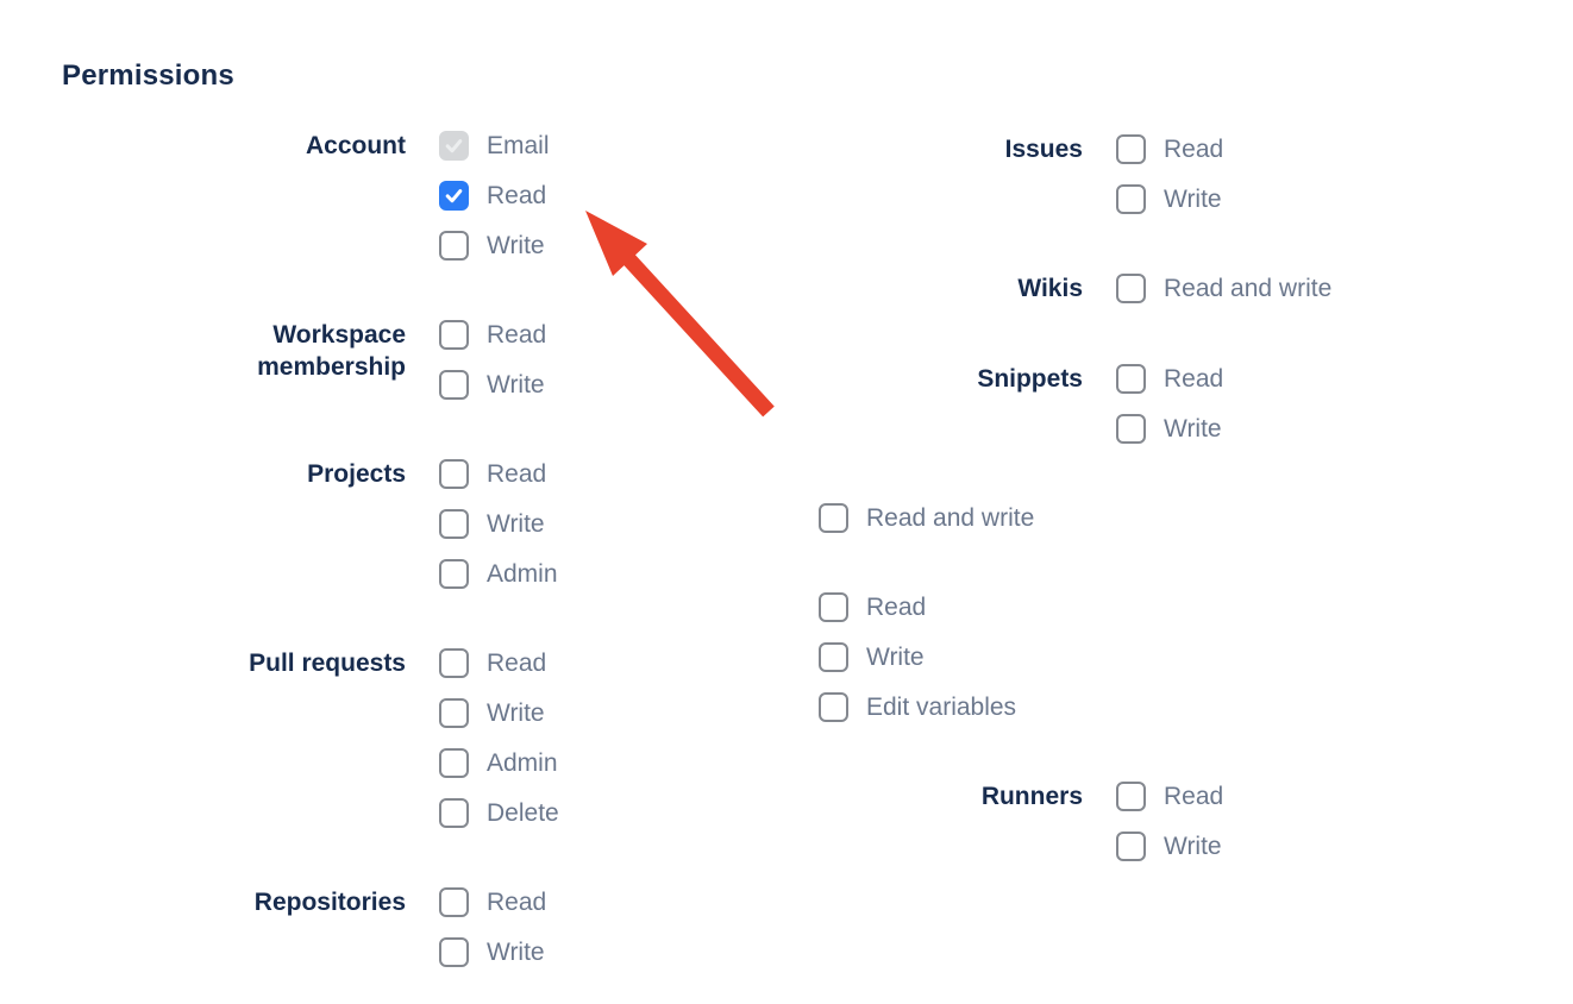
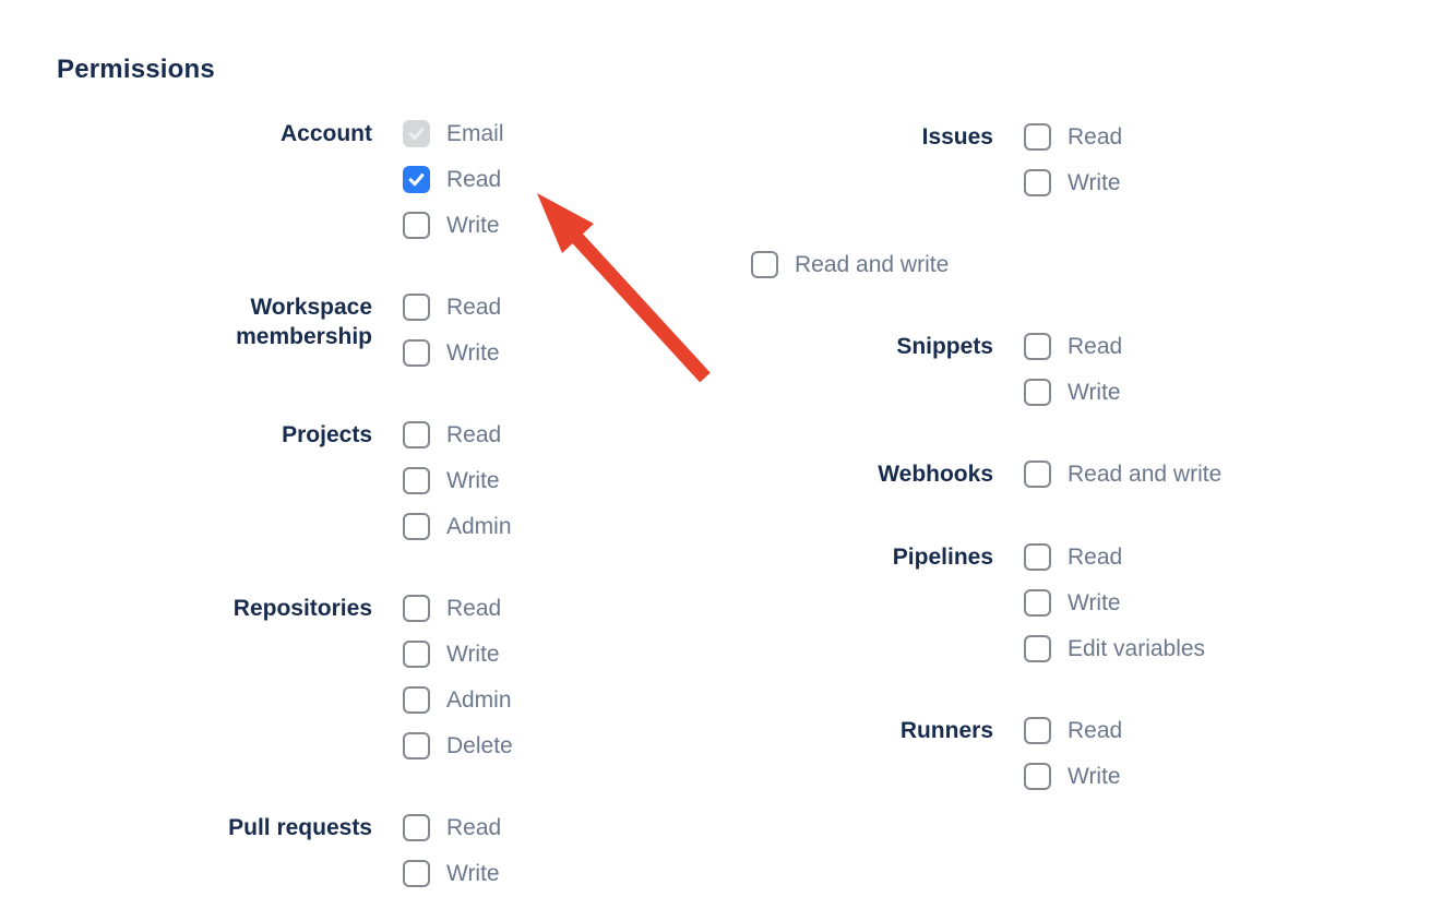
  Permissions
  Account
  Email
  Read
  Write
  Workspace membership
  Read
  Write
  Projects
  Read
  Write
  Admin
- Pull requests
+ Repositories
  Read
  Write
  Admin
  Delete
- Repositories
+ Pull requests
  Read
  Write
  Issues
  Read
  Write
- Wikis
  Read and write
  Snippets
  Read
  Write
+ Webhooks
  Read and write
+ Pipelines
  Read
  Write
  Edit variables
  Runners
  Read
  Write
